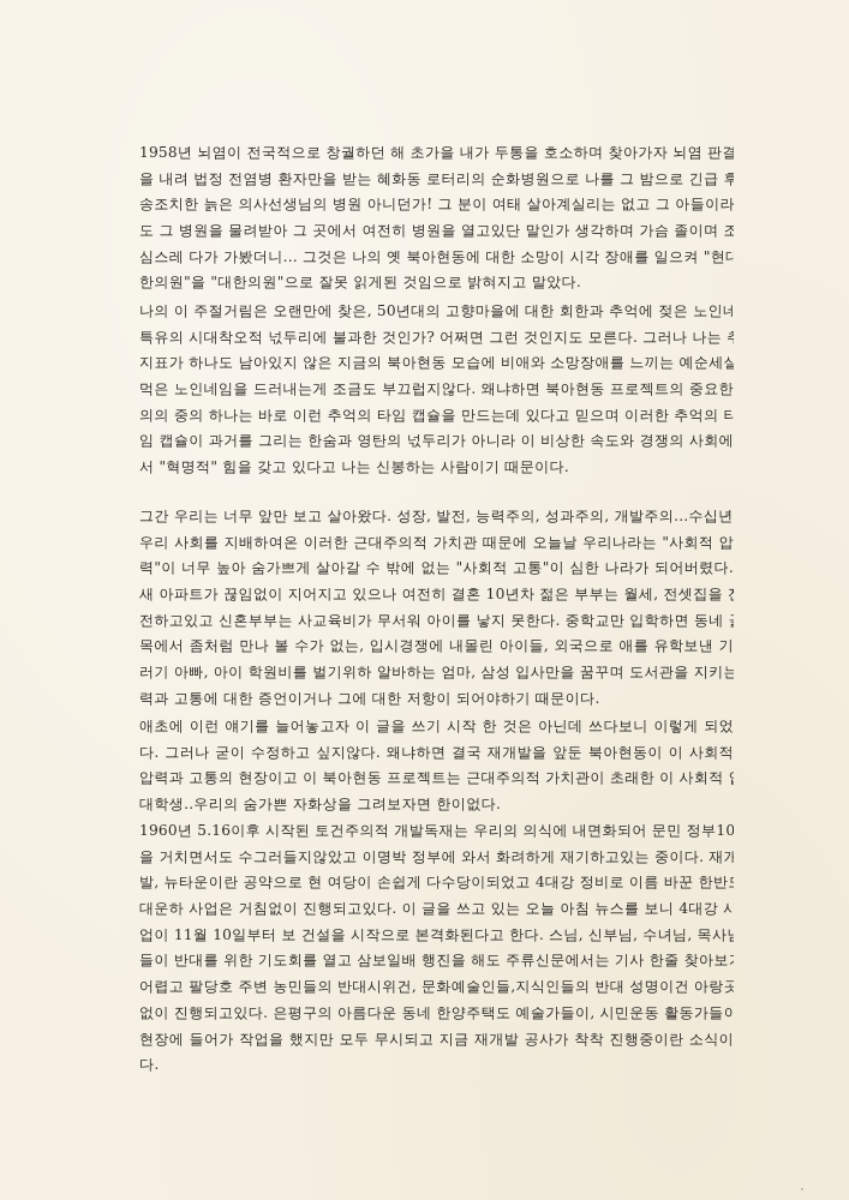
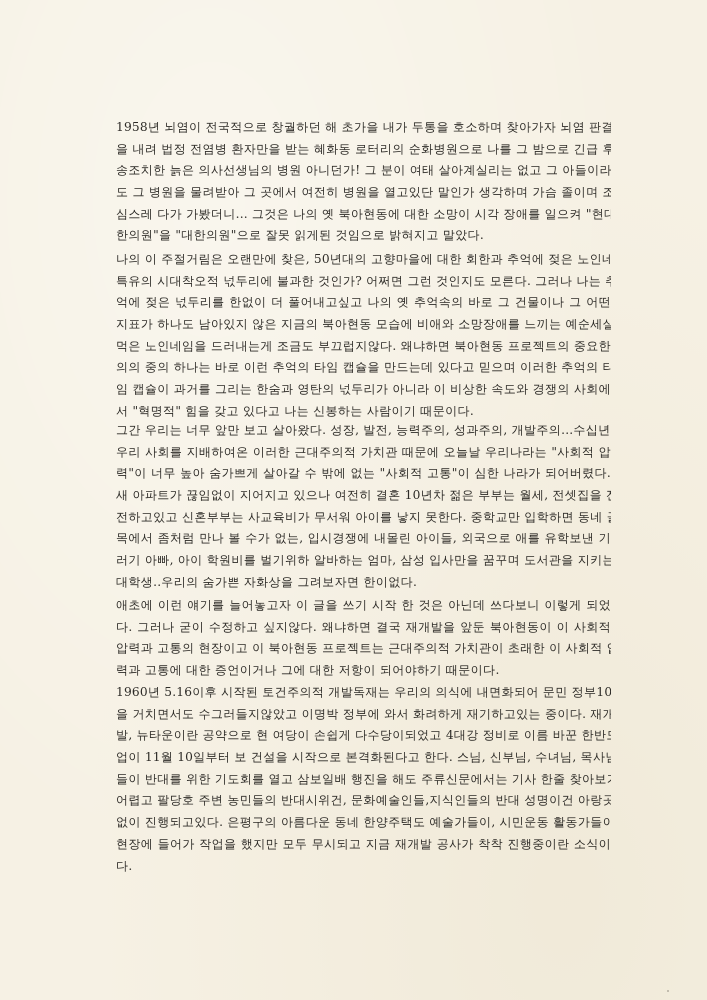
  1958년 뇌염이 전국적으로 창궐하던 해 초가을 내가 두통을 호소하며 찾아가자 뇌염 판결
  을 내려 법정 전염병 환자만을 받는 혜화동 로터리의 순화병원으로 나를 그 밤으로 긴급 후
  송조치한 늙은 의사선생님의 병원 아니던가! 그 분이 여태 살아계실리는 없고 그 아들이라
  도 그 병원을 물려받아 그 곳에서 여전히 병원을 열고있단 말인가 생각하며 가슴 졸이며 조
  심스레 다가 가봤더니... 그것은 나의 옛 북아현동에 대한 소망이 시각 장애를 일으켜 "현대
  한의원"을 "대한의원"으로 잘못 읽게된 것임으로 밝혀지고 말았다.
  나의 이 주절거림은 오랜만에 찾은, 50년대의 고향마을에 대한 회한과 추억에 젖은 노인네
  특유의 시대착오적 넋두리에 불과한 것인가? 어쩌면 그런 것인지도 모른다. 그러나 나는
+ 억에 젖은 넋두리를 한없이 더 풀어내고싶고 나의 옛 추억속의 바로 그 건물이나 그 어떤
  지표가 하나도 남아있지 않은 지금의 북아현동 모습에 비애와 소망장애를 느끼는 예순세살
  먹은 노인네임을 드러내는게 조금도 부끄럽지않다. 왜냐하면 북아현동 프로젝트의 중요한
  의의 중의 하나는 바로 이런 추억의 타임 캡슐을 만드는데 있다고 믿으며 이러한 추억의 타
  임 캡슐이 과거를 그리는 한숨과 영탄의 넋두리가 아니라 이 비상한 속도와 경쟁의 사회에
  서 "혁명적" 힘을 갖고 있다고 나는 신봉하는 사람이기 때문이다.
  그간 우리는 너무 앞만 보고 살아왔다. 성장, 발전, 능력주의, 성과주의, 개발주의...수십년
  우리 사회를 지배하여온 이러한 근대주의적 가치관 때문에 오늘날 우리나라는 "사회적 압
  력"이 너무 높아 숨가쁘게 살아갈 수 밖에 없는 "사회적 고통"이 심한 나라가 되어버렸다.
  새 아파트가 끊임없이 지어지고 있으나 여전히 결혼 10년차 젊은 부부는 월세, 전셋집을
  전하고있고 신혼부부는 사교육비가 무서워 아이를 낳지 못한다. 중학교만 입학하면 동네
  목에서 좀처럼 만나 볼 수가 없는, 입시경쟁에 내몰린 아이들, 외국으로 애를 유학보낸 기
  러기 아빠, 아이 학원비를 벌기위하 알바하는 엄마, 삼성 입사만을 꿈꾸며 도서관을 지키는
- 력과 고통에 대한 증언이거나 그에 대한 저항이 되어야하기 때문이다.
+ 대학생..우리의 숨가쁜 자화상을 그려보자면 한이없다.
  애초에 이런 얘기를 늘어놓고자 이 글을 쓰기 시작 한 것은 아닌데 쓰다보니 이렇게 되었
  다. 그러나 굳이 수정하고 싶지않다. 왜냐하면 결국 재개발을 앞둔 북아현동이 이 사회적
  압력과 고통의 현장이고 이 북아현동 프로젝트는 근대주의적 가치관이 초래한 이 사회적
- 대학생..우리의 숨가쁜 자화상을 그려보자면 한이없다.
+ 력과 고통에 대한 증언이거나 그에 대한 저항이 되어야하기 때문이다.
  1960년 5.16이후 시작된 토건주의적 개발독재는 우리의 의식에 내면화되어 문민 정부10
  을 거치면서도 수그러들지않았고 이명박 정부에 와서 화려하게 재기하고있는 중이다. 재개
  발, 뉴타운이란 공약으로 현 여당이 손쉽게 다수당이되었고 4대강 정비로 이름 바꾼 한반
- 대운하 사업은 거침없이 진행되고있다. 이 글을 쓰고 있는 오늘 아침 뉴스를 보니 4대강 사
  업이 11월 10일부터 보 건설을 시작으로 본격화된다고 한다. 스님, 신부님, 수녀님, 목사
  들이 반대를 위한 기도회를 열고 삼보일배 행진을 해도 주류신문에서는 기사 한줄 찾아보
  어렵고 팔당호 주변 농민들의 반대시위건, 문화예술인들,지식인들의 반대 성명이건 아랑곳
  없이 진행되고있다. 은평구의 아름다운 동네 한양주택도 예술가들이, 시민운동 활동가들이
  현장에 들어가 작업을 했지만 모두 무시되고 지금 재개발 공사가 착착 진행중이란 소식이
  다.
